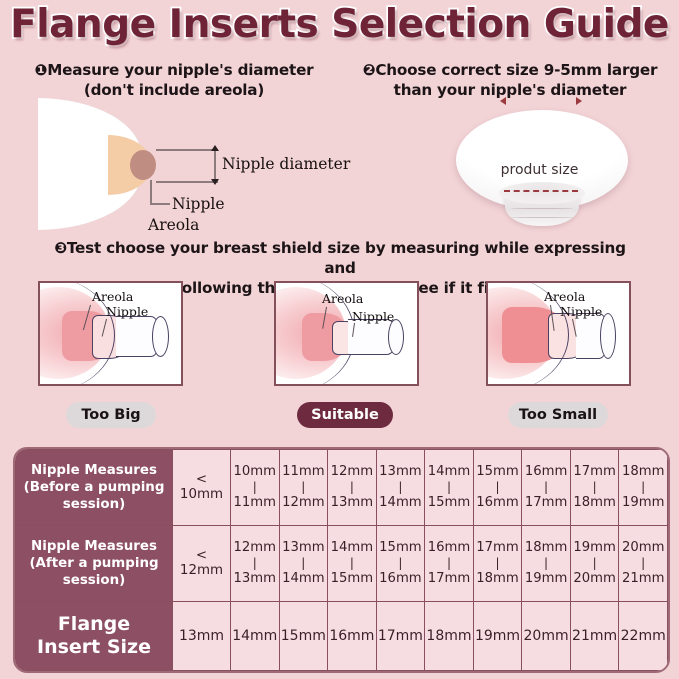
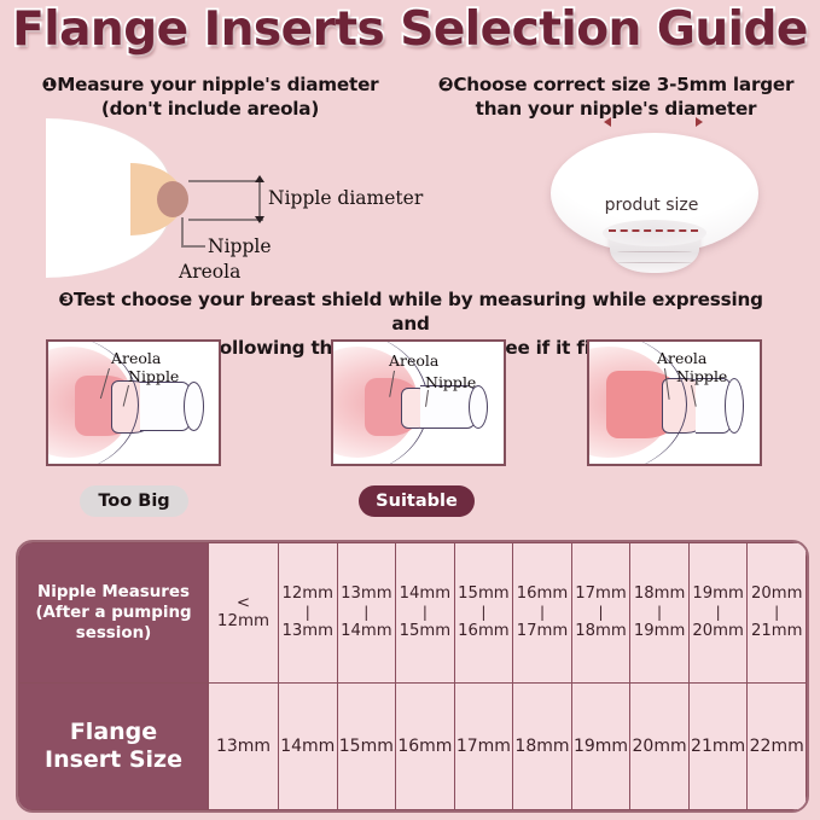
  Flange Inserts Selection Guide
  ❶Measure your nipple's diameter
  (don't include areola)
- ❷Choose correct size 9-5mm larger
+ ❷Choose correct size 3-5mm larger
  than your nipple's diameter
  Nipple diameter
  Nipple
  Areola
  produt size
- ❸Test choose your breast shield size by measuring while expressing and
+ ❸Test choose your breast shield while by measuring while expressing and
  Areola
  Nipple
  Too Big
  Areola
  Nipple
  Suitable
  Areola
  Nipple
- Too Small
- Nipple Measures (Before a pumping session)	< 10mm	10mm|11mm	11mm|12mm	12mm|13mm	13mm|14mm	14mm|15mm	15mm|16mm	16mm|17mm	17mm|18mm	18mm|19mm
  Nipple Measures (After a pumping session)	< 12mm	12mm|13mm	13mm|14mm	14mm|15mm	15mm|16mm	16mm|17mm	17mm|18mm	18mm|19mm	19mm|20mm	20mm|21mm
  Flange Insert Size	13mm	14mm	15mm	16mm	17mm	18mm	19mm	20mm	21mm	22mm
